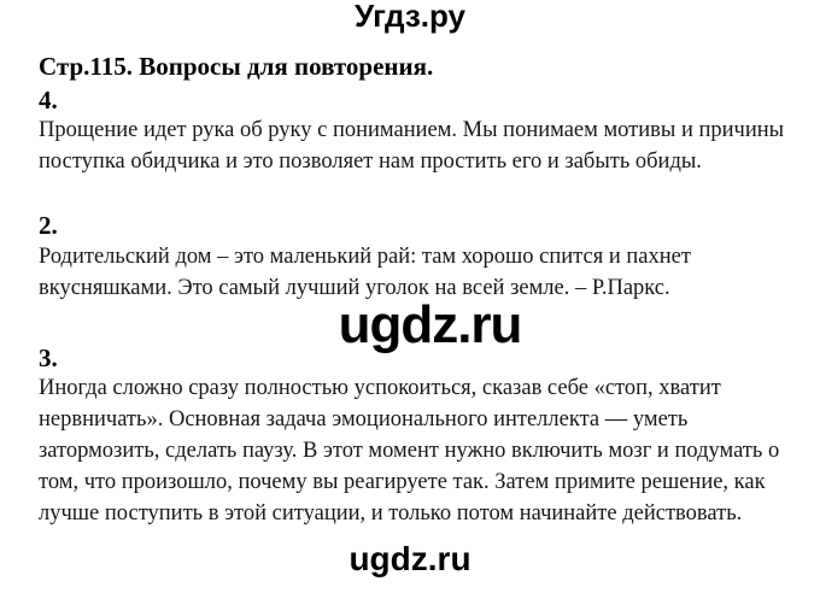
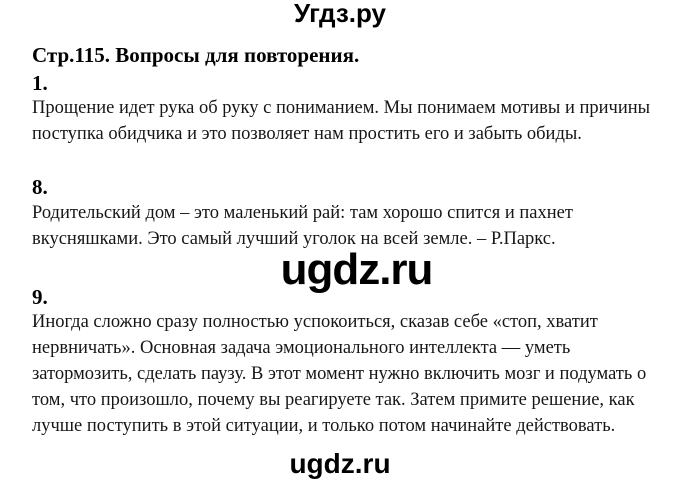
  Угдз.ру
  Стр.115. Вопросы для повторения.
- 4.
+ 1.
  Прощение идет рука об руку с пониманием. Мы понимаем мотивы и причины
  поступка обидчика и это позволяет нам простить его и забыть обиды.
- 2.
+ 8.
  Родительский дом – это маленький рай: там хорошо спится и пахнет
  вкусняшками. Это самый лучший уголок на всей земле. – Р.Паркс.
  ugdz.ru
- 3.
+ 9.
  Иногда сложно сразу полностью успокоиться, сказав себе «стоп, хватит
  нервничать». Основная задача эмоционального интеллекта — уметь
  затормозить, сделать паузу. В этот момент нужно включить мозг и подумать о
  том, что произошло, почему вы реагируете так. Затем примите решение, как
  лучше поступить в этой ситуации, и только потом начинайте действовать.
  ugdz.ru
